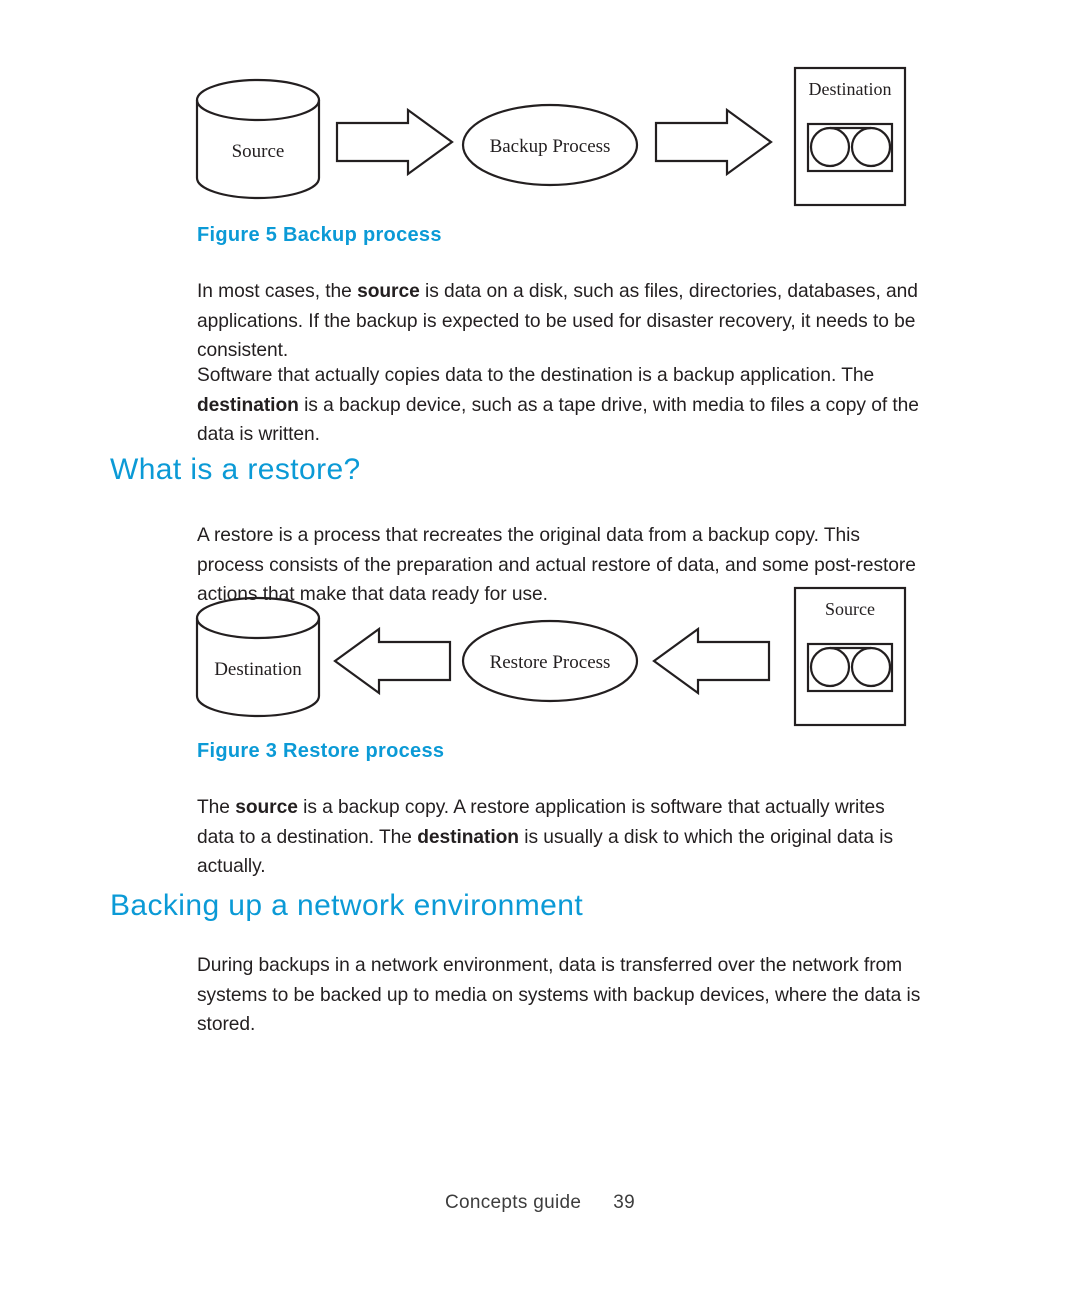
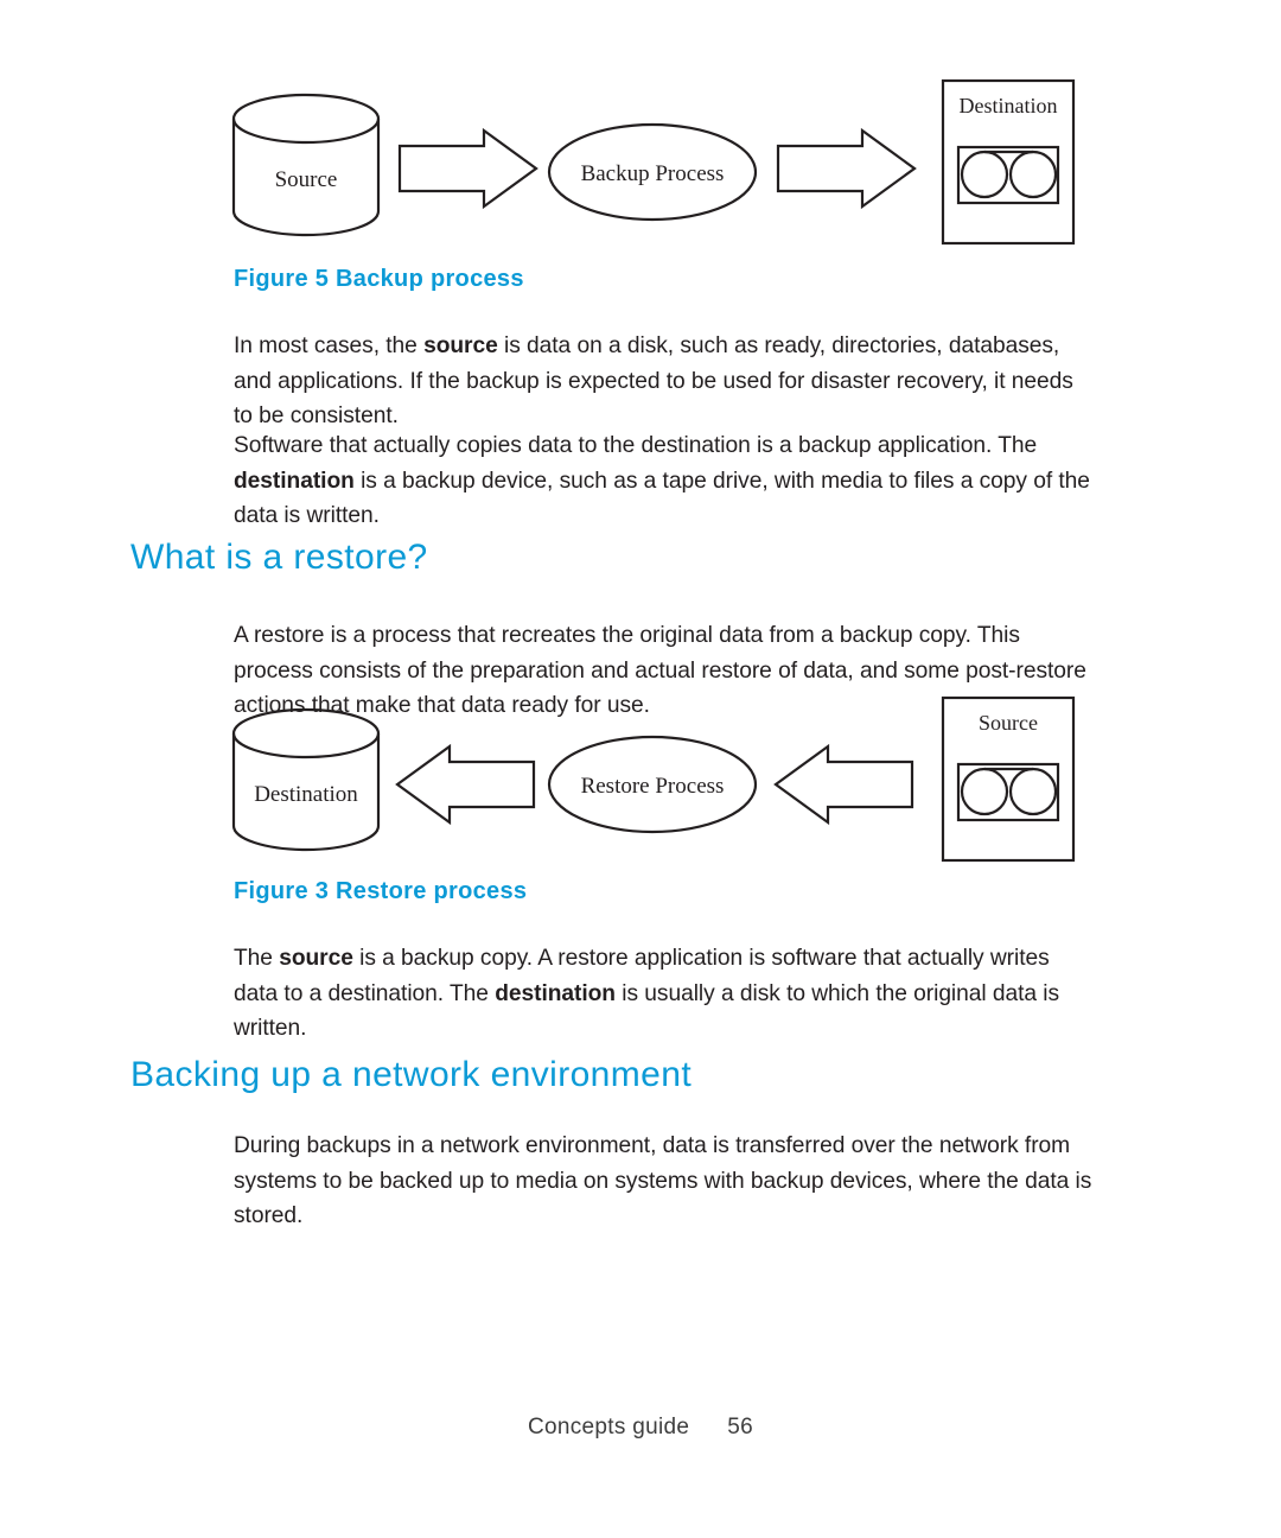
  Source
  Backup Process
  Destination
  Figure 5 Backup process
- In most cases, the source is data on a disk, such as files, directories, databases, and applications. If the backup is expected to be used for disaster recovery, it needs to be consistent.
+ In most cases, the source is data on a disk, such as ready, directories, databases, and applications. If the backup is expected to be used for disaster recovery, it needs to be consistent.
  Software that actually copies data to the destination is a backup application. The destination is a backup device, such as a tape drive, with media to files a copy of the data is written.
  What is a restore?
  A restore is a process that recreates the original data from a backup copy. This process consists of the preparation and actual restore of data, and some post-restore actions that make that data ready for use.
  Destination
  Restore Process
  Source
  Figure 3 Restore process
- The source is a backup copy. A restore application is software that actually writes data to a destination. The destination is usually a disk to which the original data is actually.
+ The source is a backup copy. A restore application is software that actually writes data to a destination. The destination is usually a disk to which the original data is written.
  Backing up a network environment
  During backups in a network environment, data is transferred over the network from systems to be backed up to media on systems with backup devices, where the data is stored.
- Concepts guide 39
+ Concepts guide 56
